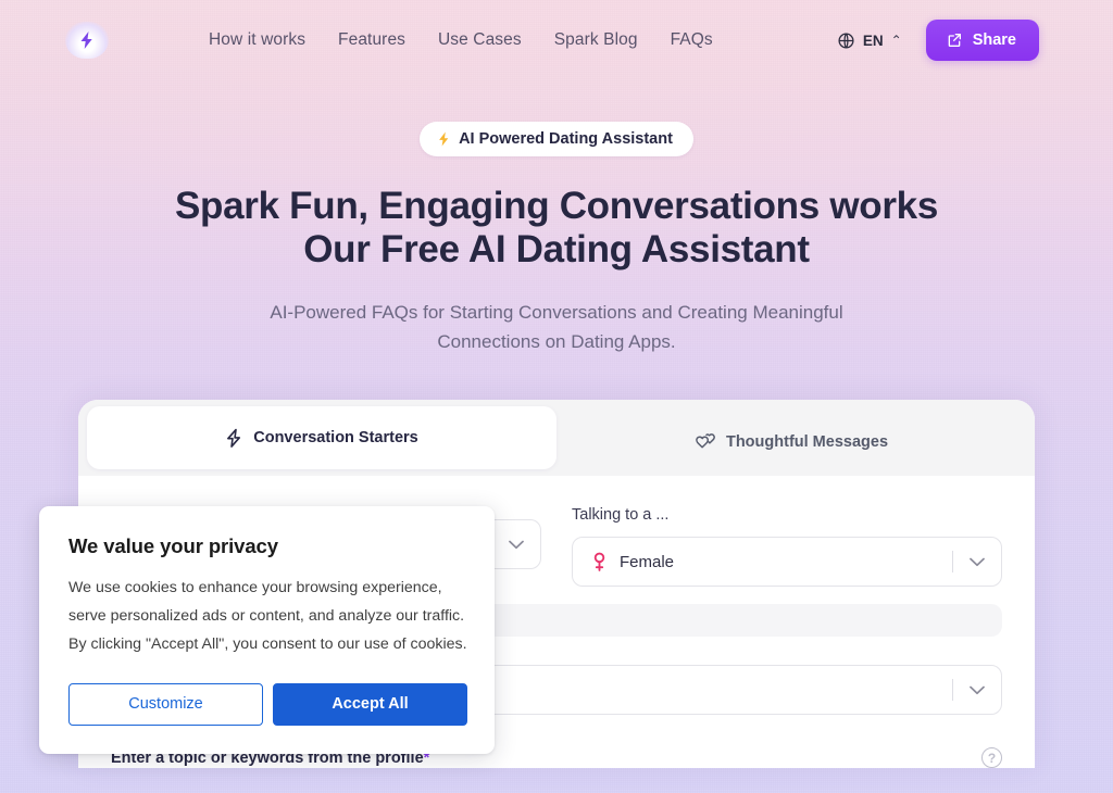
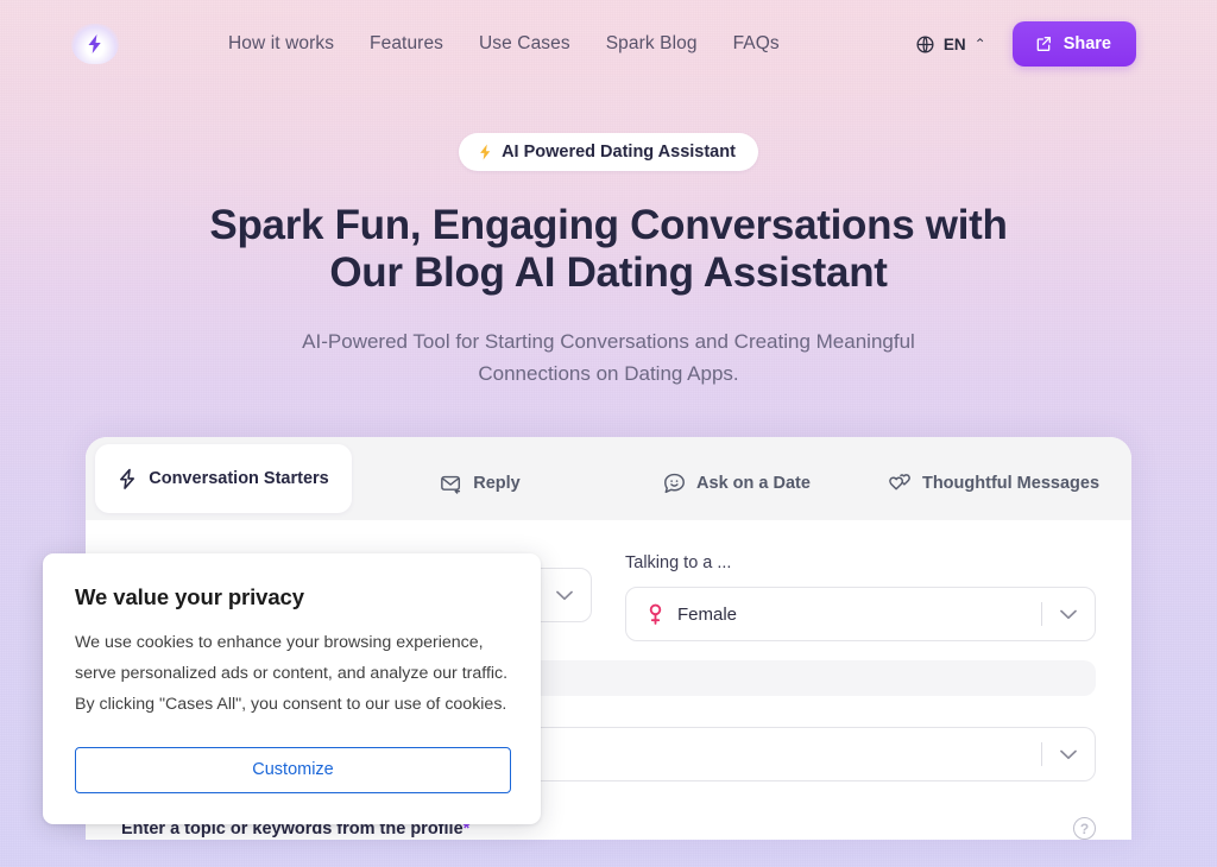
  How it works
  Features
  Use Cases
  Spark Blog
  FAQs
  EN
  ⌃
  Share
  AI Powered Dating Assistant
- Spark Fun, Engaging Conversations works
+ Spark Fun, Engaging Conversations with
- Our Free AI Dating Assistant
+ Our Blog AI Dating Assistant
- AI-Powered FAQs for Starting Conversations and Creating Meaningful
+ AI-Powered Tool for Starting Conversations and Creating Meaningful
  Connections on Dating Apps.
  Conversation Starters
+ Reply
+ Ask on a Date
  Thoughtful Messages
  Talking to a ...
  Female
  Enter a topic or keywords from the profile
  *
  ?
  We value your privacy
- We use cookies to enhance your browsing experience, serve personalized ads or content, and analyze our traffic. By clicking "Accept All", you consent to our use of cookies.
+ We use cookies to enhance your browsing experience, serve personalized ads or content, and analyze our traffic. By clicking "Cases All", you consent to our use of cookies.
  Customize
- Accept All
